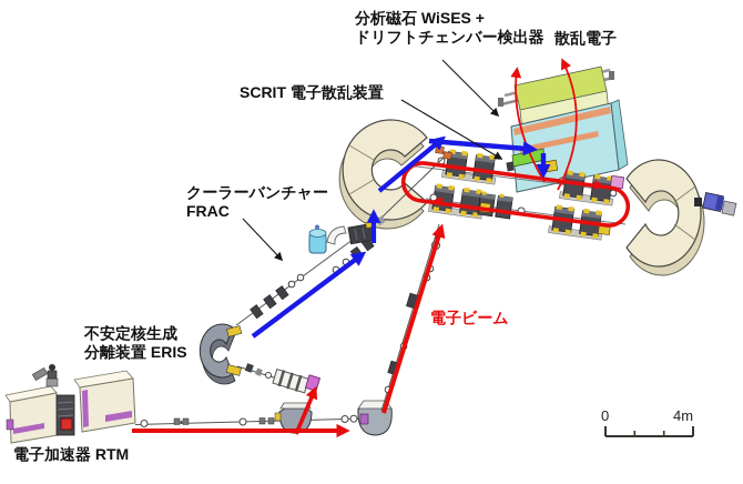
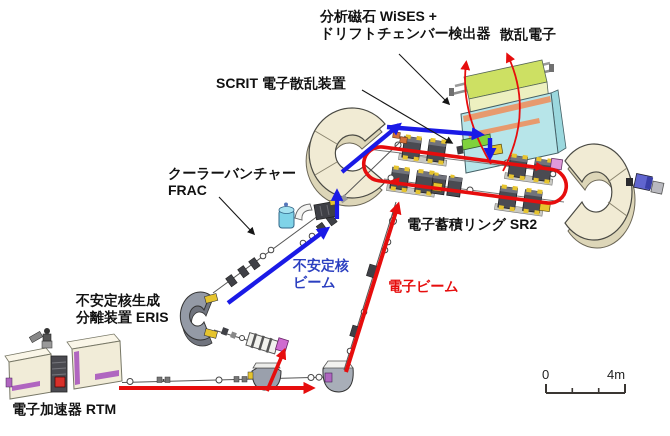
  分析磁石 WiSES +
  ドリフトチェンバー検出器
  散乱電子
  SCRIT 電子散乱装置
  クーラーバンチャー
  FRAC
+ 電子蓄積リング SR2
+ 不安定核
+ ビーム
  電子ビーム
  不安定核生成
  分離装置 ERIS
  電子加速器 RTM
  0
  4m
